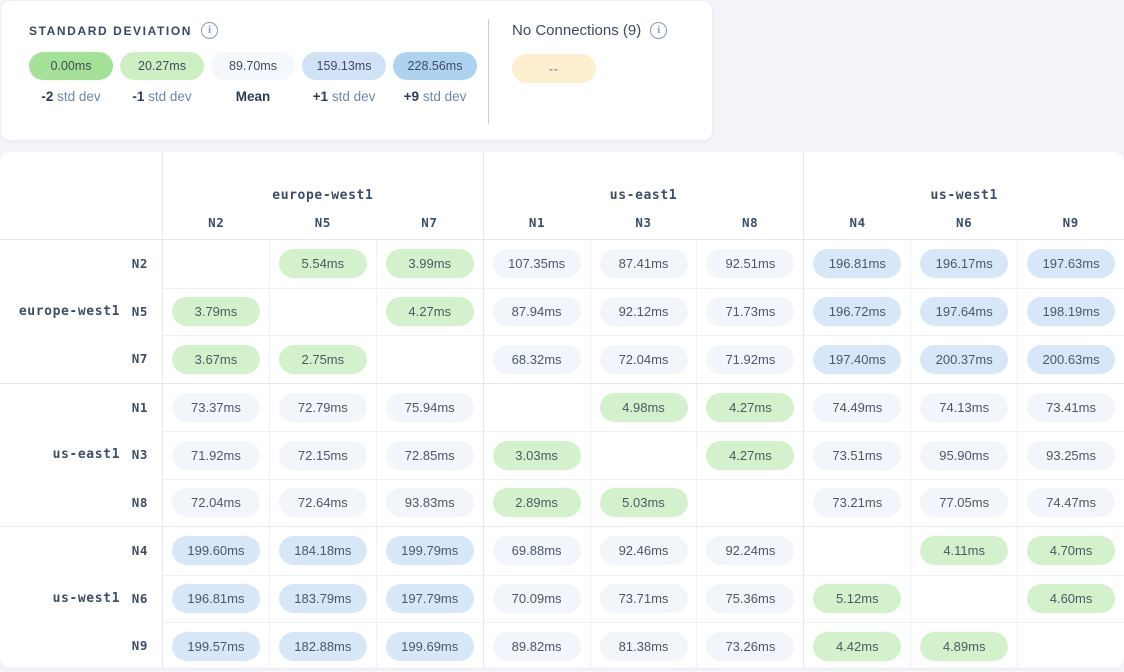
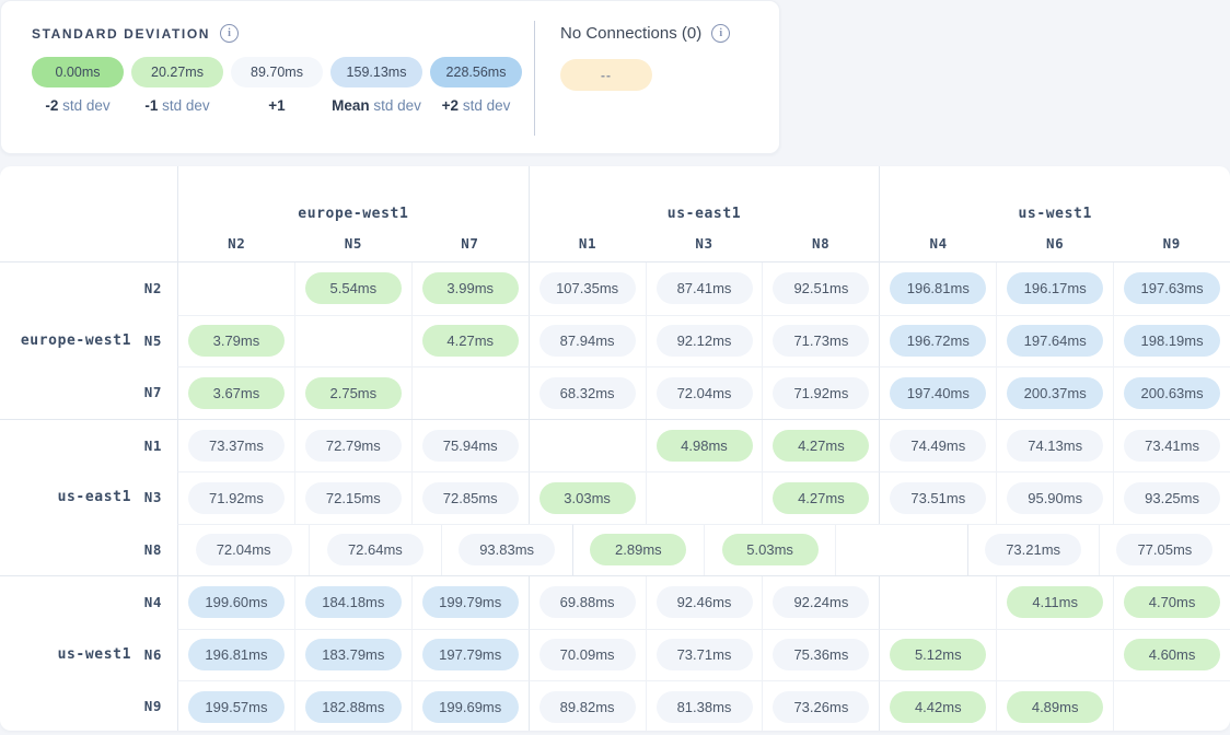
  STANDARD DEVIATION
  i
  0.00ms
  -2 std dev
  20.27ms
  -1 std dev
  89.70ms
- Mean
+ +1
  159.13ms
- +1 std dev
+ Mean std dev
  228.56ms
- +9 std dev
+ +2 std dev
- No Connections (9)
+ No Connections (0)
  i
  --
  europe-west1
  N2
  N5
  N7
  us-east1
  N1
  N3
  N8
  us-west1
  N4
  N6
  N9
  europe-west1
  N2
  5.54ms
  3.99ms
  107.35ms
  87.41ms
  92.51ms
  196.81ms
  196.17ms
  197.63ms
  N5
  3.79ms
  4.27ms
  87.94ms
  92.12ms
  71.73ms
  196.72ms
  197.64ms
  198.19ms
  N7
  3.67ms
  2.75ms
  68.32ms
  72.04ms
  71.92ms
  197.40ms
  200.37ms
  200.63ms
  us-east1
  N1
  73.37ms
  72.79ms
  75.94ms
  4.98ms
  4.27ms
  74.49ms
  74.13ms
  73.41ms
  N3
  71.92ms
  72.15ms
  72.85ms
  3.03ms
  4.27ms
  73.51ms
  95.90ms
  93.25ms
  N8
  72.04ms
  72.64ms
  93.83ms
  2.89ms
  5.03ms
  73.21ms
  77.05ms
- 74.47ms
  us-west1
  N4
  199.60ms
  184.18ms
  199.79ms
  69.88ms
  92.46ms
  92.24ms
  4.11ms
  4.70ms
  N6
  196.81ms
  183.79ms
  197.79ms
  70.09ms
  73.71ms
  75.36ms
  5.12ms
  4.60ms
  N9
  199.57ms
  182.88ms
  199.69ms
  89.82ms
  81.38ms
  73.26ms
  4.42ms
  4.89ms
